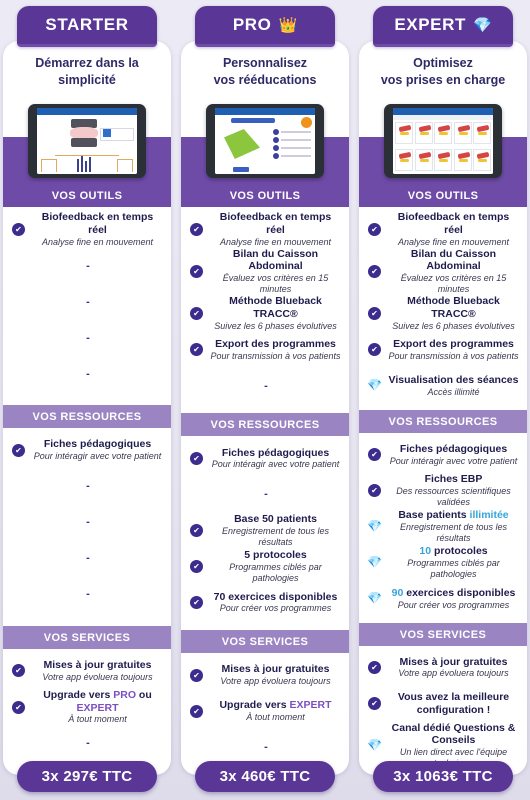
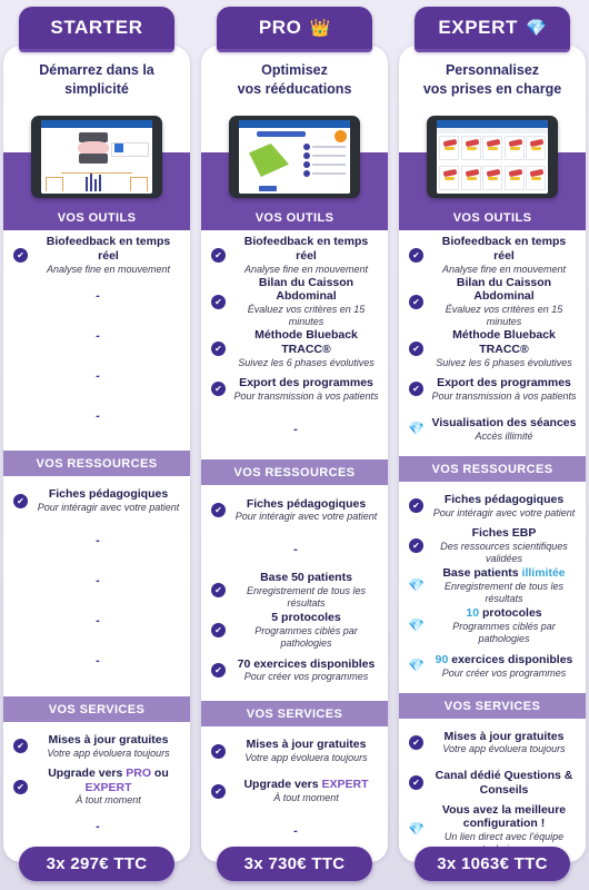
  STARTER
  Démarrez dans la
  simplicité
  VOS OUTILS
  ✔
  Biofeedback en temps réel
  Analyse fine en mouvement
  -
  -
  -
  -
  VOS RESSOURCES
  ✔
  Fiches pédagogiques
  Pour intéragir avec votre patient
  -
  -
  -
  -
  VOS SERVICES
  ✔
  Mises à jour gratuites
  Votre app évoluera toujours
  ✔
  Upgrade vers PRO ou EXPERT
  À tout moment
  -
  3x 297€ TTC
  PRO
  👑
- Personnalisez
+ Optimisez
  vos rééducations
  VOS OUTILS
  ✔
  Biofeedback en temps réel
  Analyse fine en mouvement
  ✔
  Bilan du Caisson Abdominal
  Évaluez vos critères en 15 minutes
  ✔
  Méthode Blueback TRACC®
  Suivez les 6 phases évolutives
  ✔
  Export des programmes
  Pour transmission à vos patients
  -
  VOS RESSOURCES
  ✔
  Fiches pédagogiques
  Pour intéragir avec votre patient
  -
  ✔
  Base 50 patients
  Enregistrement de tous les résultats
  ✔
  5 protocoles
  Programmes ciblés par pathologies
  ✔
  70 exercices disponibles
  Pour créer vos programmes
  VOS SERVICES
  ✔
  Mises à jour gratuites
  Votre app évoluera toujours
  ✔
  Upgrade vers EXPERT
  À tout moment
  -
- 3x 460€ TTC
+ 3x 730€ TTC
  EXPERT
  💎
- Optimisez
+ Personnalisez
  vos prises en charge
  VOS OUTILS
  ✔
  Biofeedback en temps réel
  Analyse fine en mouvement
  ✔
  Bilan du Caisson Abdominal
  Évaluez vos critères en 15 minutes
  ✔
  Méthode Blueback TRACC®
  Suivez les 6 phases évolutives
  ✔
  Export des programmes
  Pour transmission à vos patients
  💎
  Visualisation des séances
  Accès illimité
  VOS RESSOURCES
  ✔
  Fiches pédagogiques
  Pour intéragir avec votre patient
  ✔
  Fiches EBP
  Des ressources scientifiques validées
  💎
  Base patients illimitée
  Enregistrement de tous les résultats
  💎
  10 protocoles
  Programmes ciblés par pathologies
  💎
  90 exercices disponibles
  Pour créer vos programmes
  VOS SERVICES
  ✔
  Mises à jour gratuites
  Votre app évoluera toujours
  ✔
- Vous avez la meilleure configuration !
+ Canal dédié Questions & Conseils
  💎
- Canal dédié Questions & Conseils
+ Vous avez la meilleure configuration !
  Un lien direct avec l'équipe
  3x 1063€ TTC
